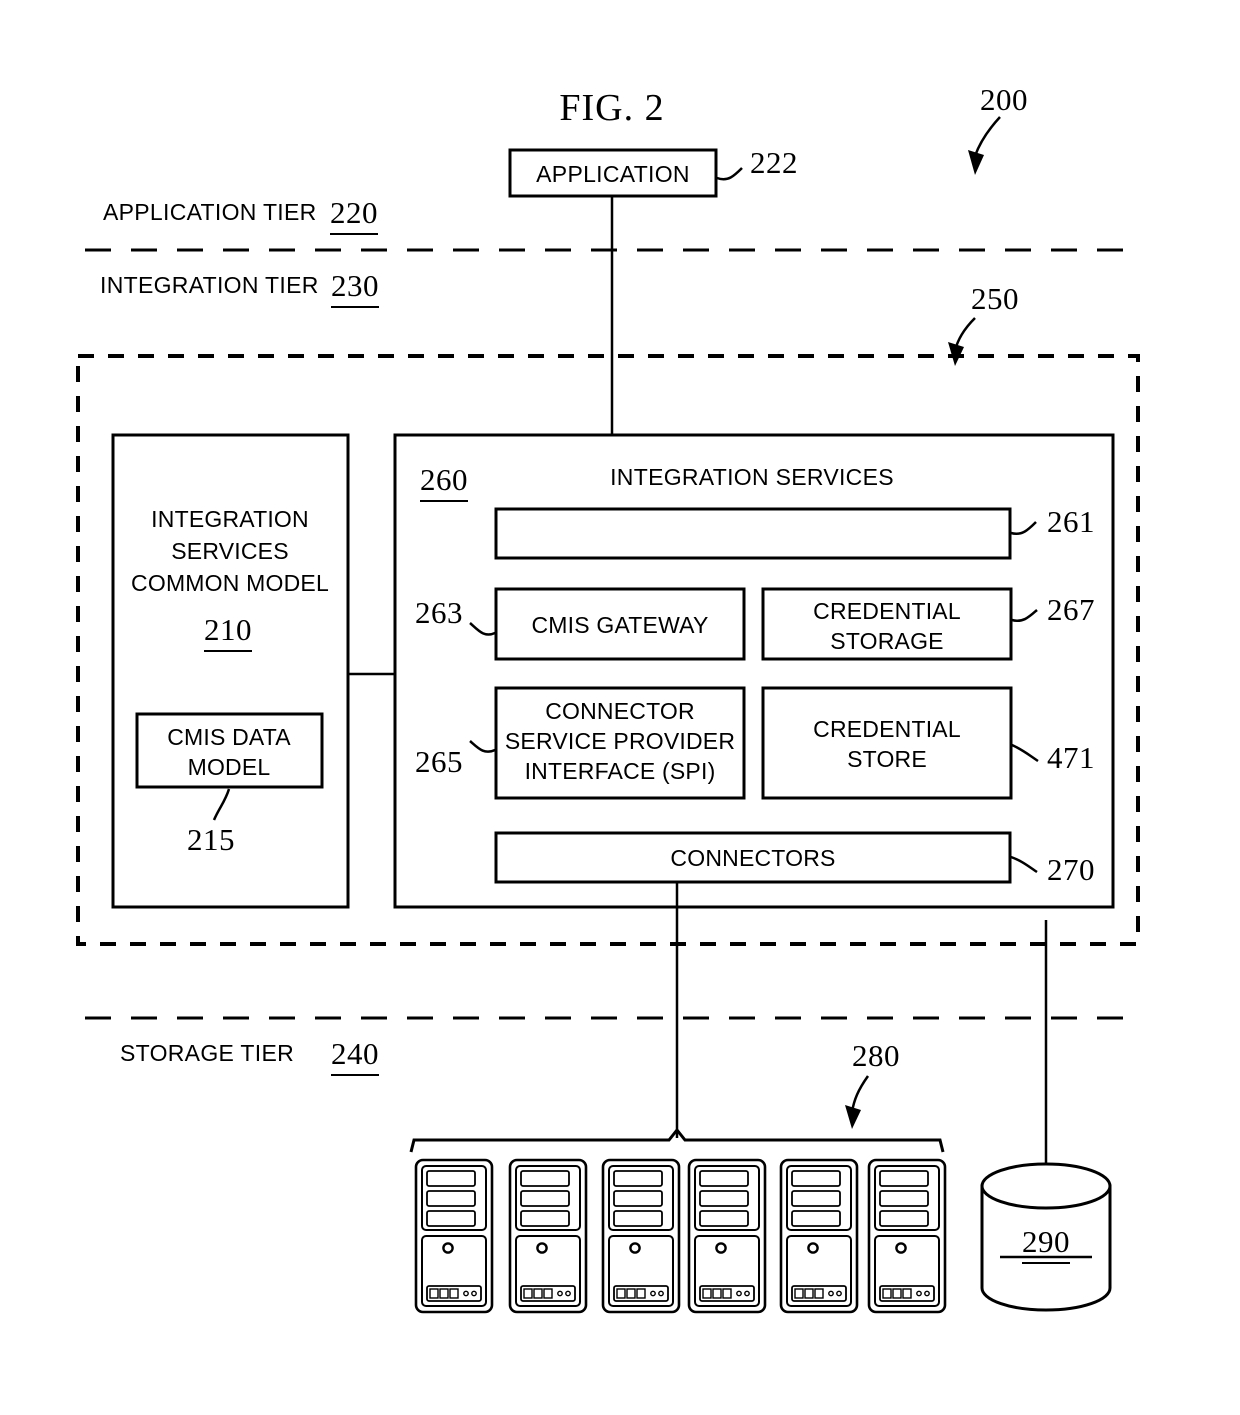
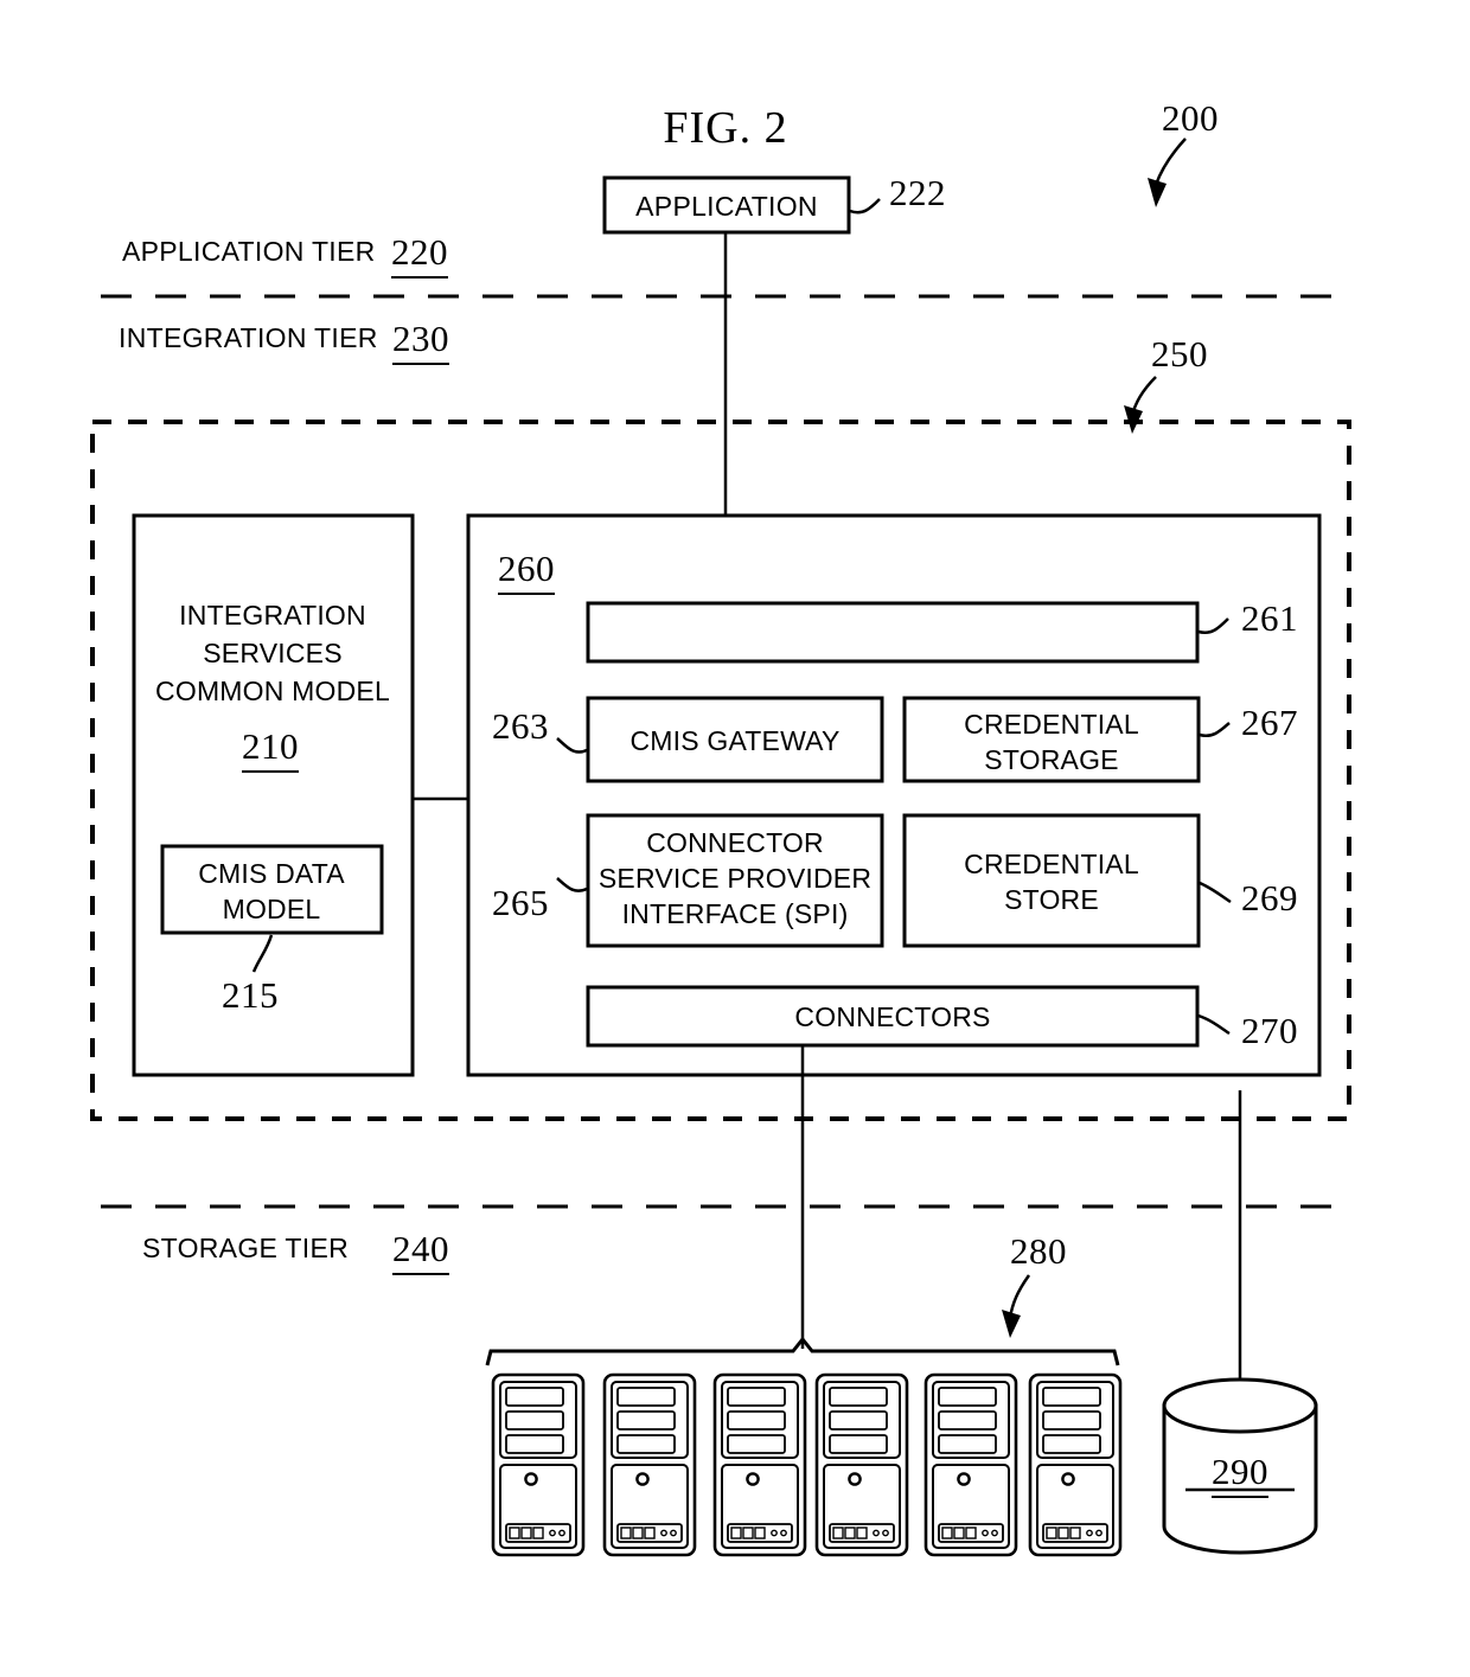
  FIG. 2
  200
  APPLICATION
  222
  APPLICATION TIER
  220
  INTEGRATION TIER
  230
  250
  INTEGRATION
  SERVICES
  COMMON MODEL
  210
  CMIS DATA
  MODEL
  215
  260
- INTEGRATION SERVICES
  261
  CMIS GATEWAY
  263
  CREDENTIAL
  STORAGE
  267
  CONNECTOR
  SERVICE PROVIDER
  INTERFACE (SPI)
  265
  CREDENTIAL
  STORE
- 471
+ 269
  CONNECTORS
  270
  STORAGE TIER
  240
  280
  290
